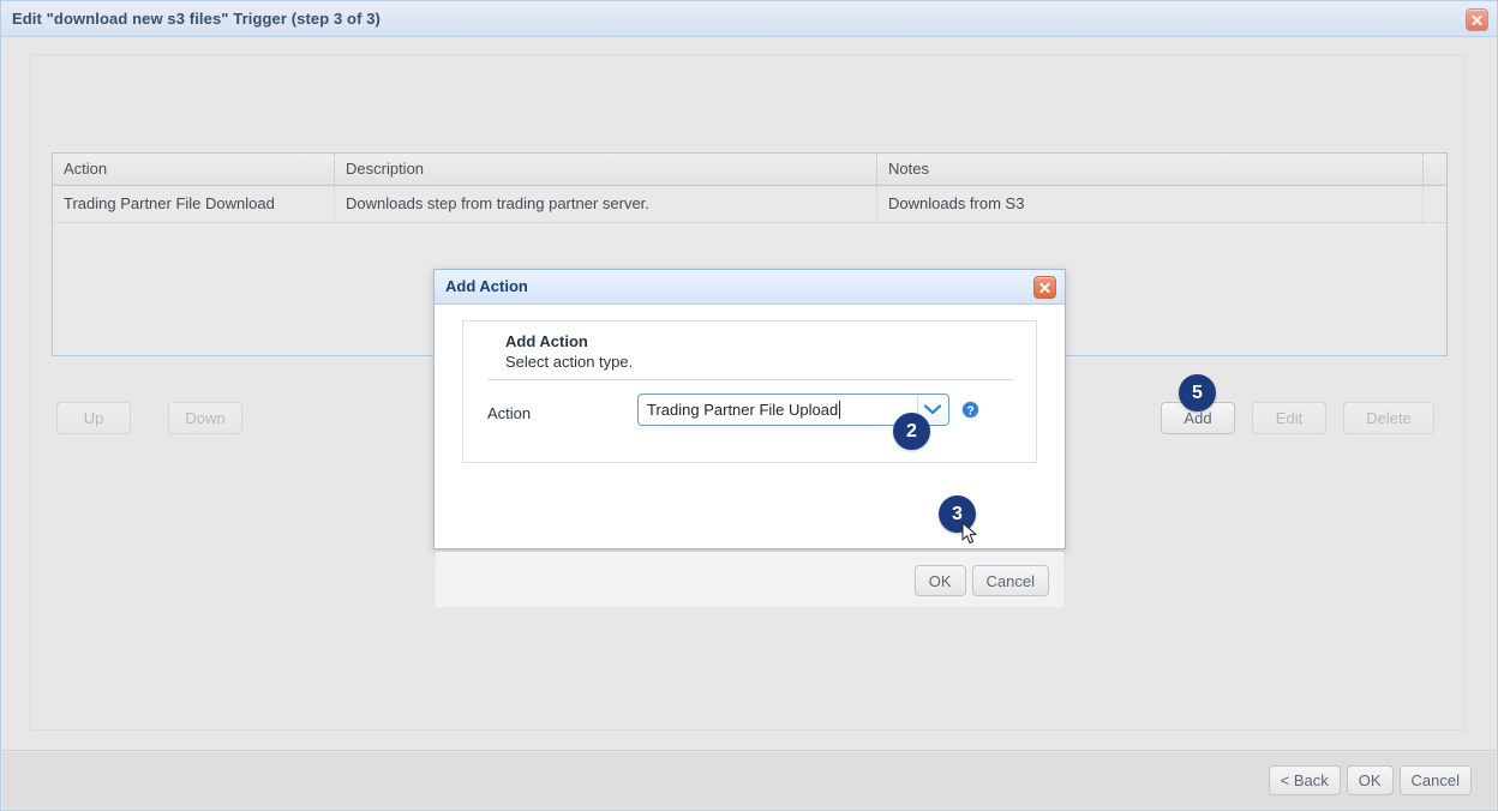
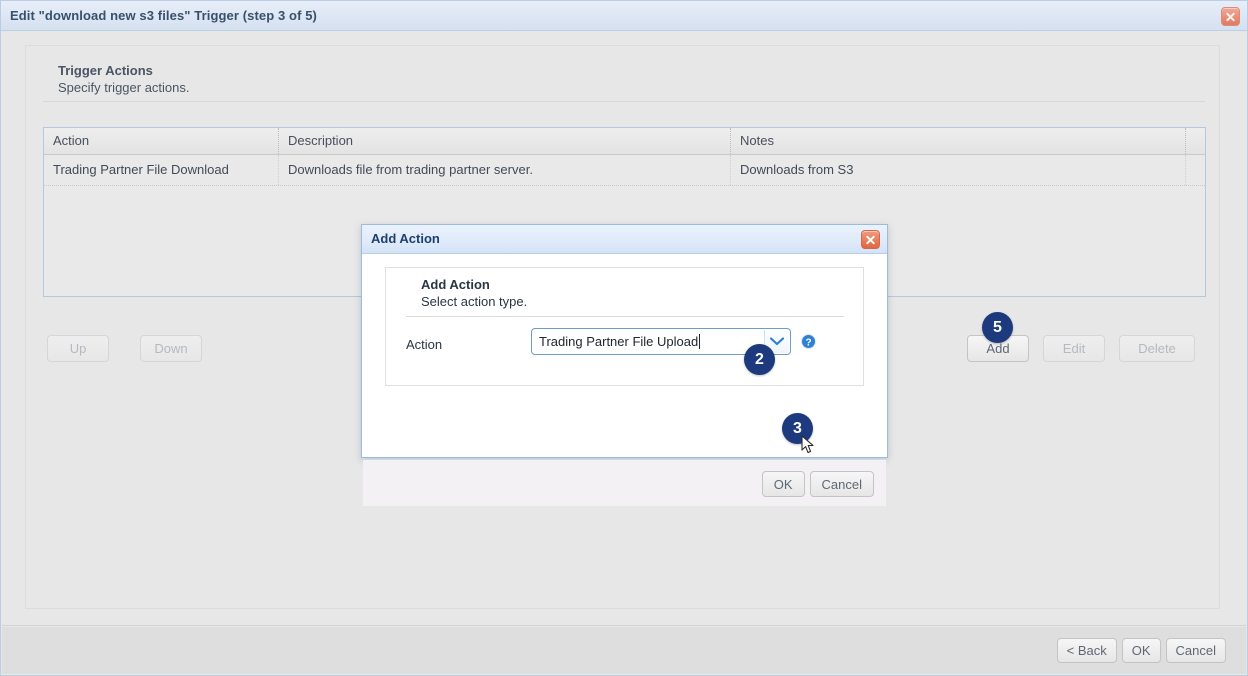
- Edit "download new s3 files" Trigger (step 3 of 3)
+ Edit "download new s3 files" Trigger (step 3 of 5)
+ Trigger Actions
+ Specify trigger actions.
  Action
  Description
  Notes
  Trading Partner File Download
- Downloads step from trading partner server.
+ Downloads file from trading partner server.
  Downloads from S3
  Up
  Down
  Add
  Edit
  Delete
  < Back
  OK
  Cancel
  Add Action
  Add Action
  Select action type.
  Action
  Trading Partner File Upload
  ?
  OK
  Cancel
  5
  2
  3
